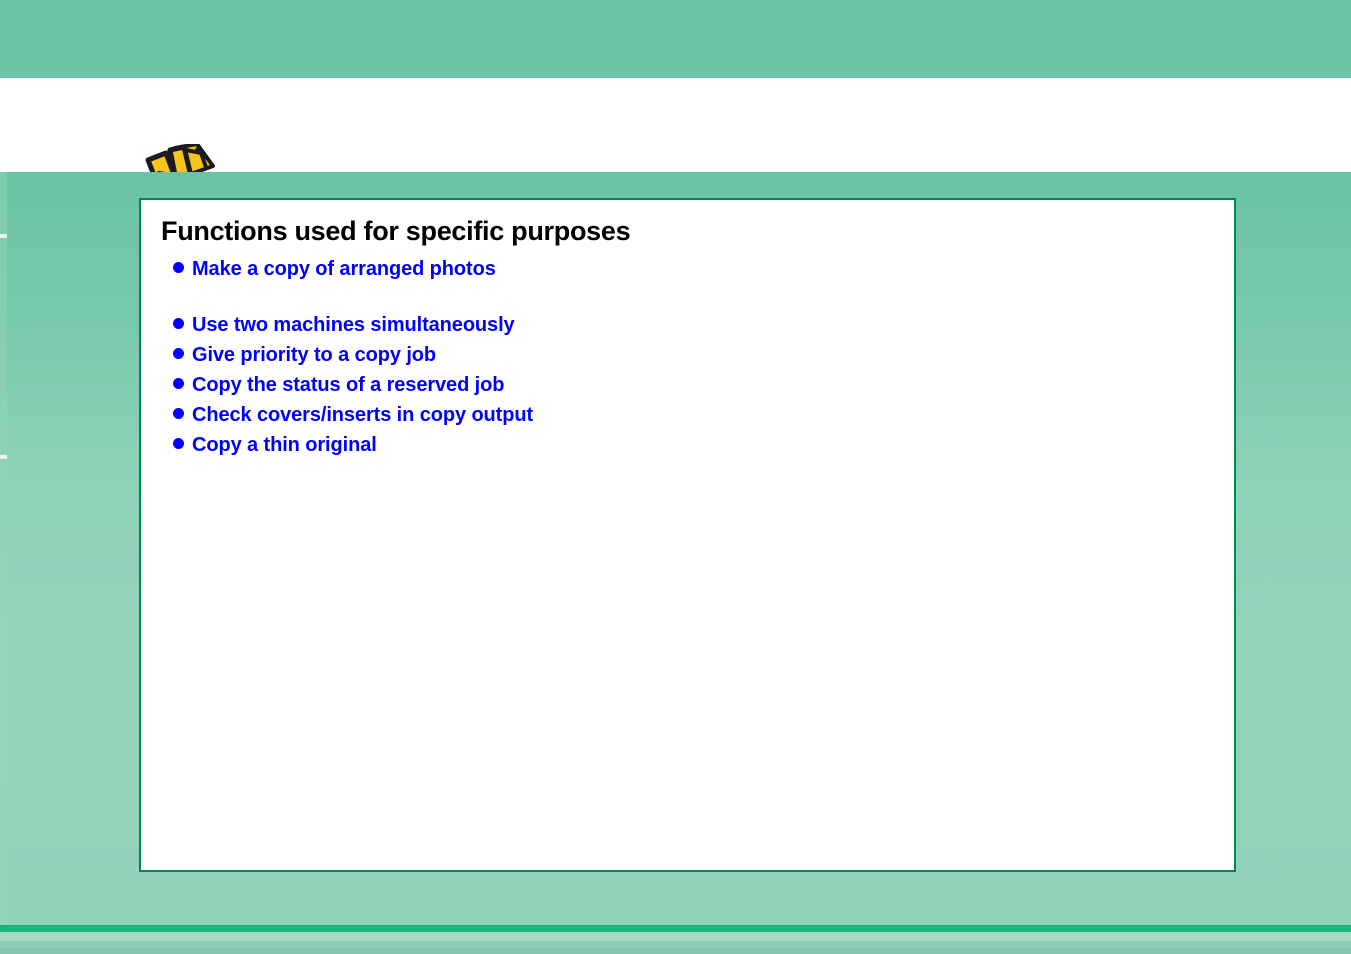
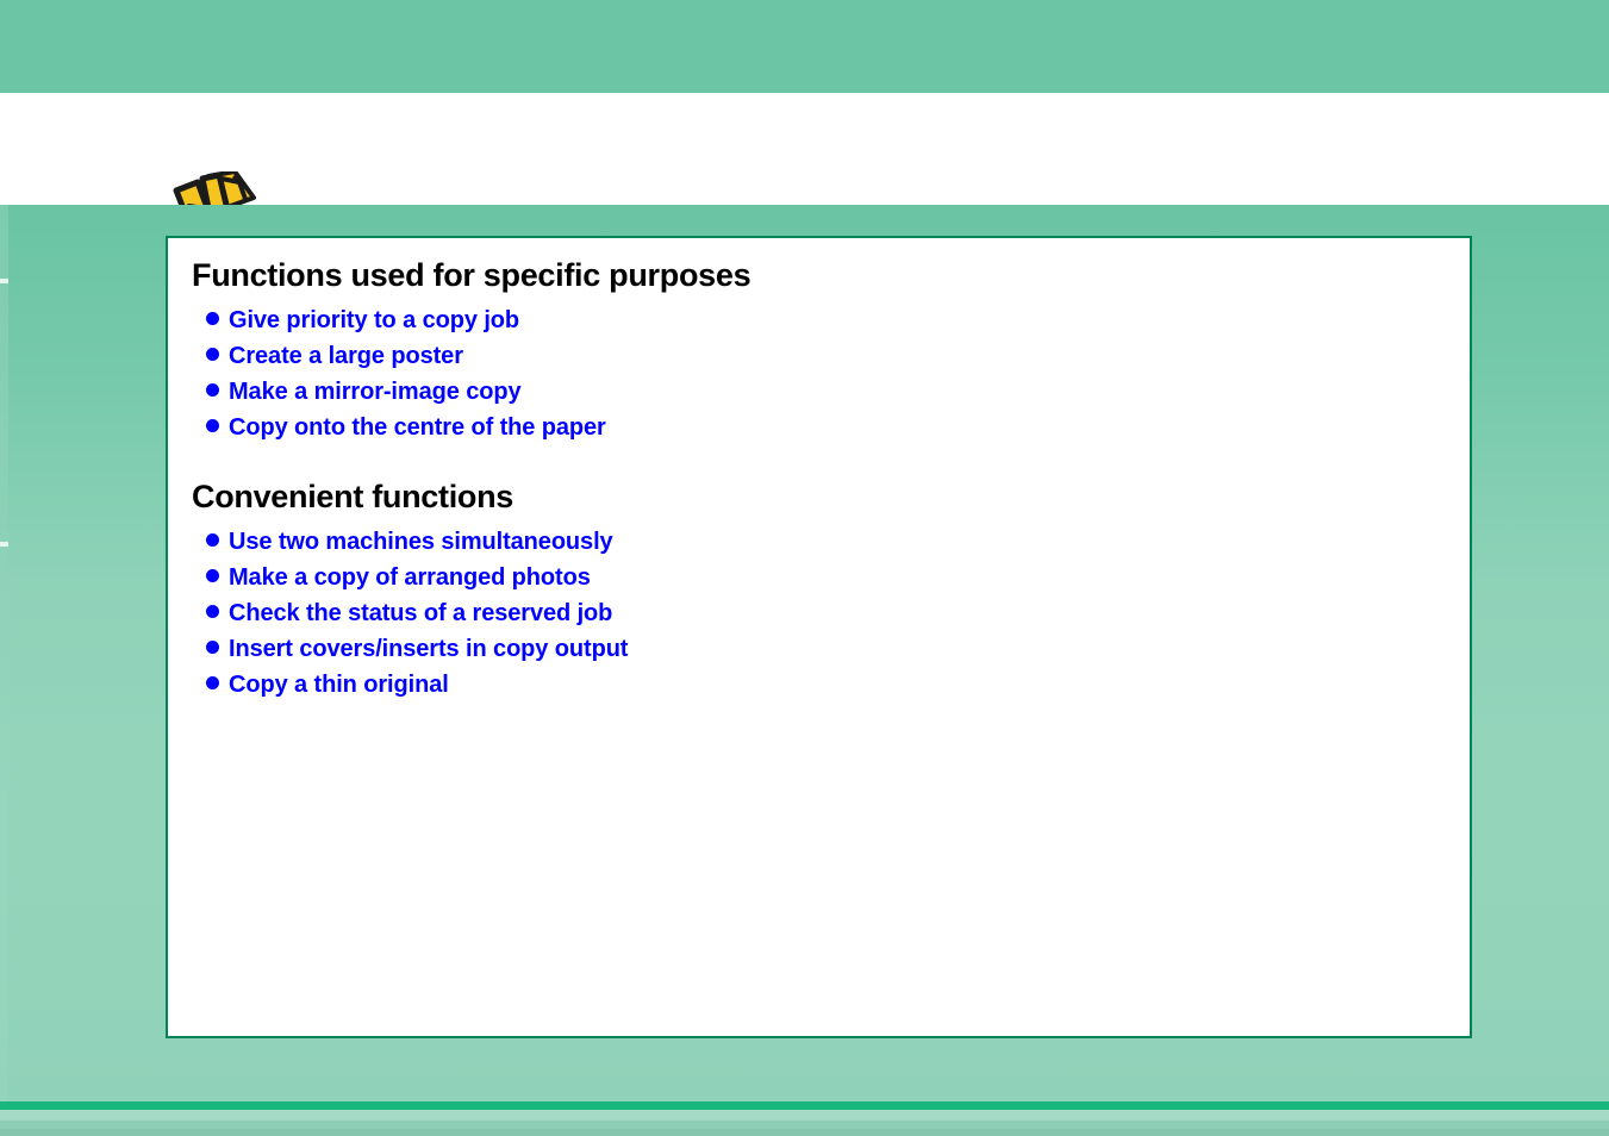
  Functions used for specific purposes
- Make a copy of arranged photos
+ Give priority to a copy job
+ Create a large poster
+ Make a mirror-image copy
+ Copy onto the centre of the paper
+ Convenient functions
  Use two machines simultaneously
- Give priority to a copy job
+ Make a copy of arranged photos
- Copy the status of a reserved job
+ Check the status of a reserved job
- Check covers/inserts in copy output
+ Insert covers/inserts in copy output
  Copy a thin original
